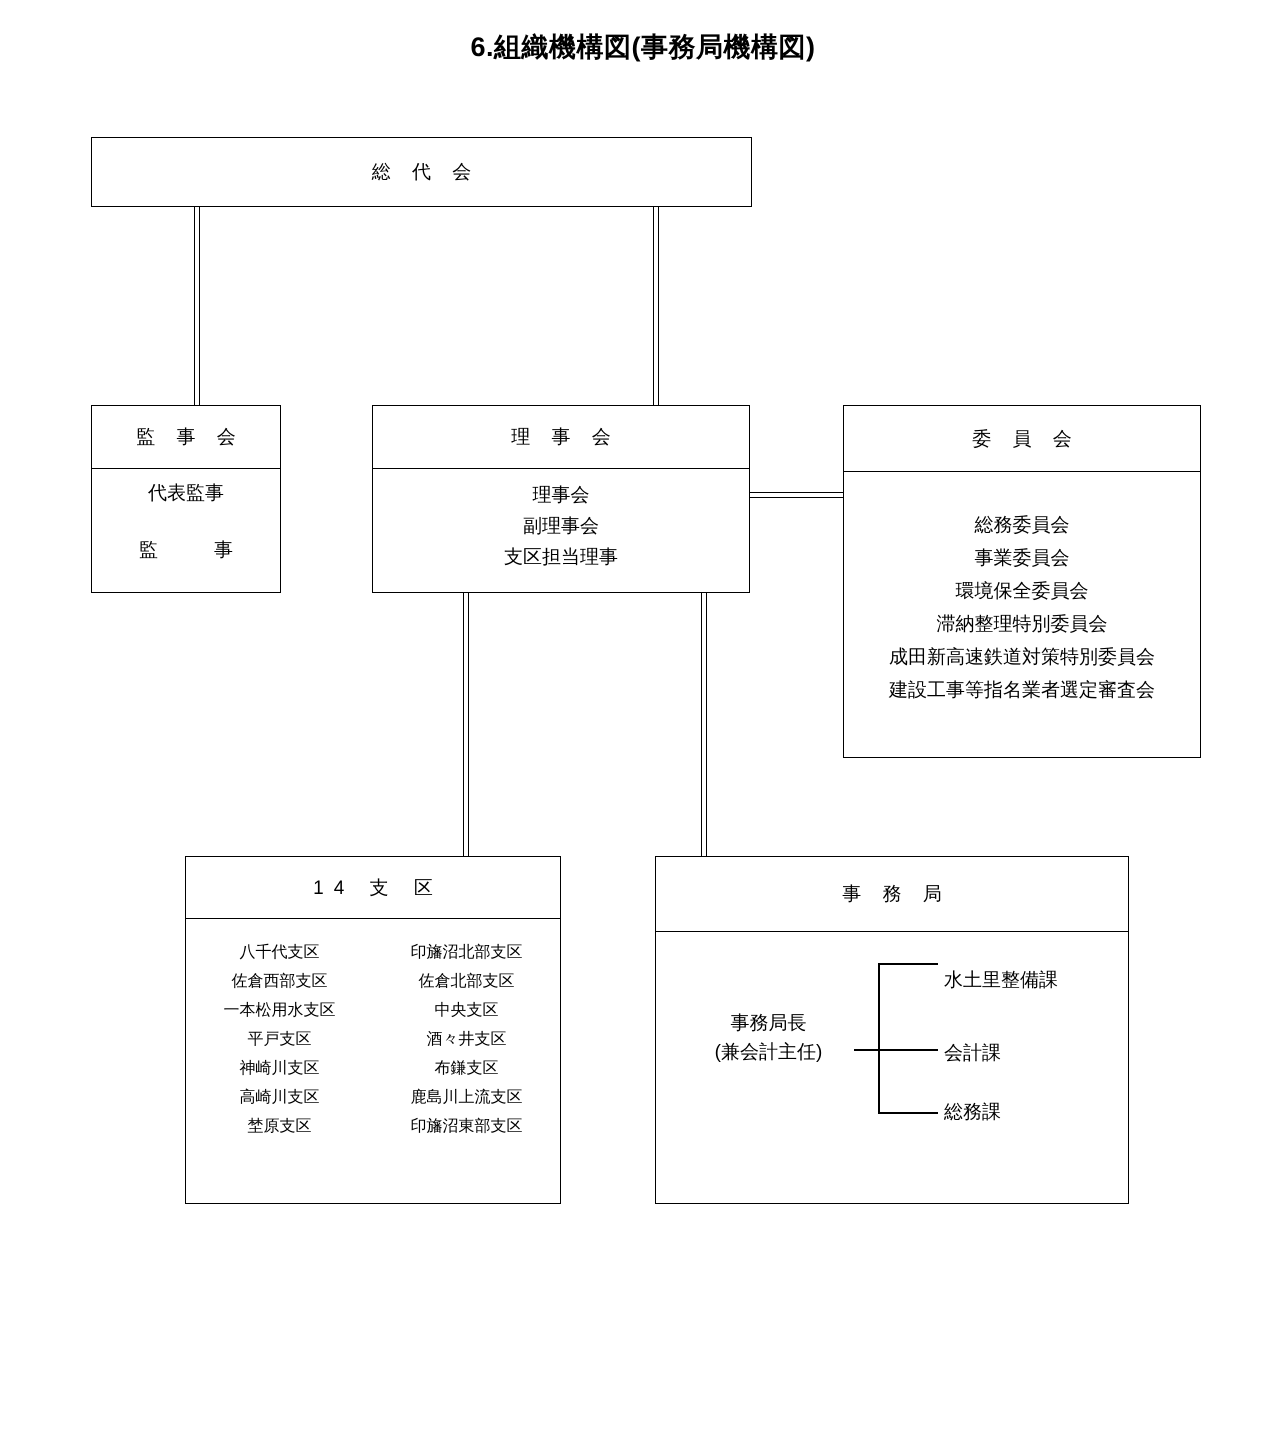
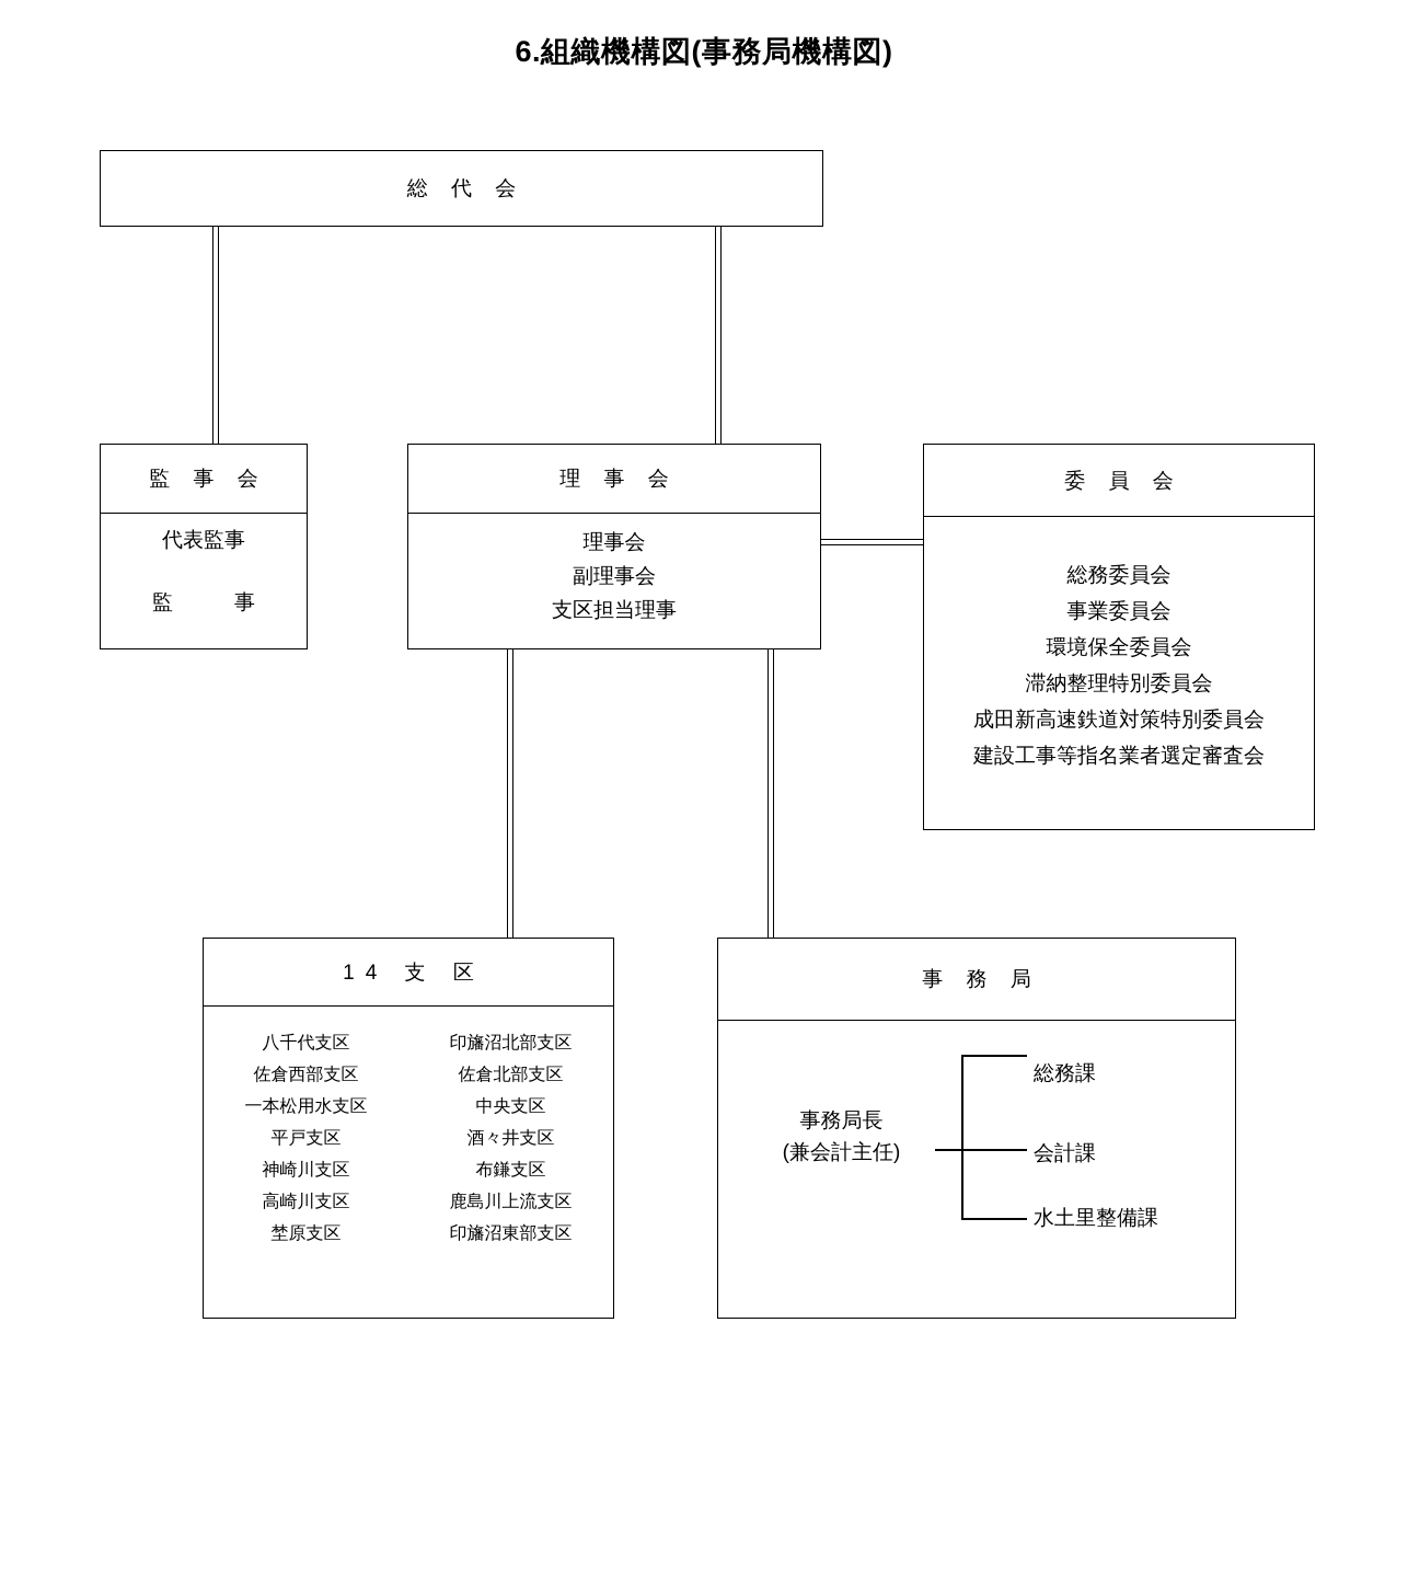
  6.組織機構図(事務局機構図)
  総 代 会
  監 事 会
  代表監事
  監 事
  理 事 会
  理事会
  副理事会
  支区担当理事
  委 員 会
  総務委員会
  事業委員会
  環境保全委員会
  滞納整理特別委員会
  成田新高速鉄道対策特別委員会
  建設工事等指名業者選定審査会
  14 支 区
  八千代支区
  佐倉西部支区
  一本松用水支区
  平戸支区
  神崎川支区
  高崎川支区
  埜原支区
  印旛沼北部支区
  佐倉北部支区
  中央支区
  酒々井支区
  布鎌支区
  鹿島川上流支区
  印旛沼東部支区
  事 務 局
  事務局長
  (兼会計主任)
- 水土里整備課
+ 総務課
  会計課
- 総務課
+ 水土里整備課
